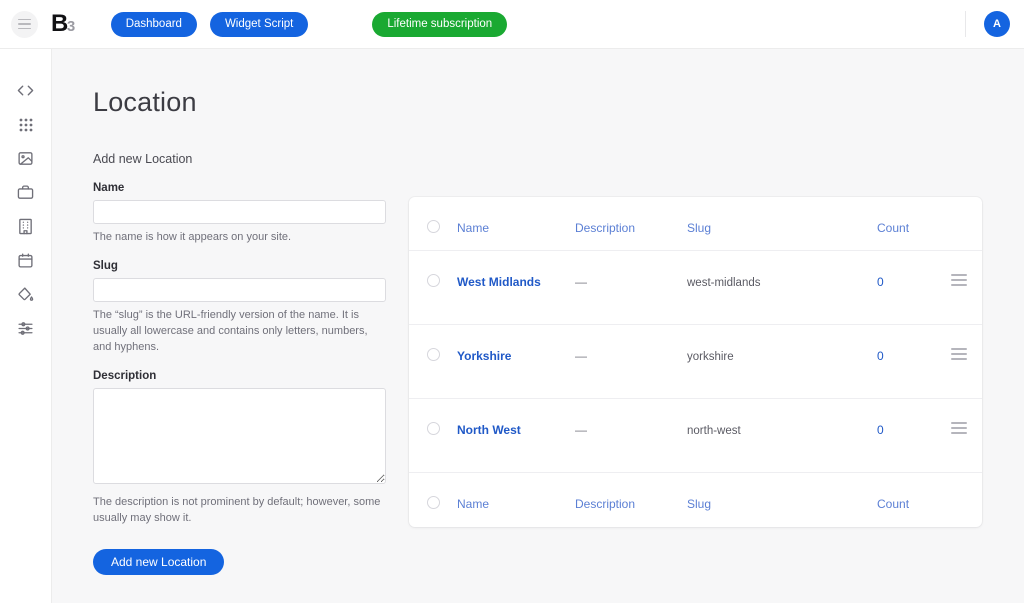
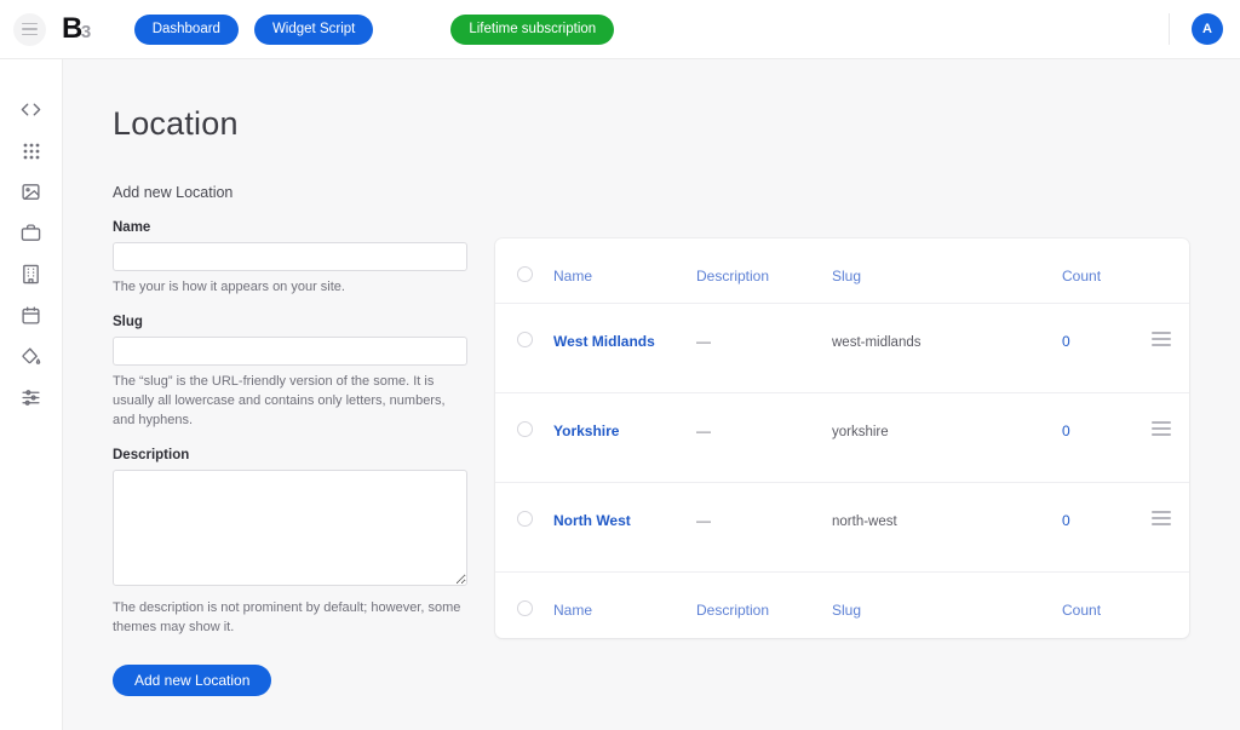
  B
  3
  Dashboard
  Widget Script
  Lifetime subscription
  A
  Location
  Add new Location
  Name
- The name is how it appears on your site.
+ The your is how it appears on your site.
  Slug
- The “slug” is the URL-friendly version of the name. It is usually all lowercase and contains only letters, numbers, and hyphens.
+ The “slug” is the URL-friendly version of the some. It is usually all lowercase and contains only letters, numbers, and hyphens.
  Description
- The description is not prominent by default; however, some usually may show it.
+ The description is not prominent by default; however, some themes may show it.
  Add new Location
  Name
  Description
  Slug
  Count
  West Midlands
  —
  west-midlands
  0
  Yorkshire
  —
  yorkshire
  0
  North West
  —
  north-west
  0
  Name
  Description
  Slug
  Count
